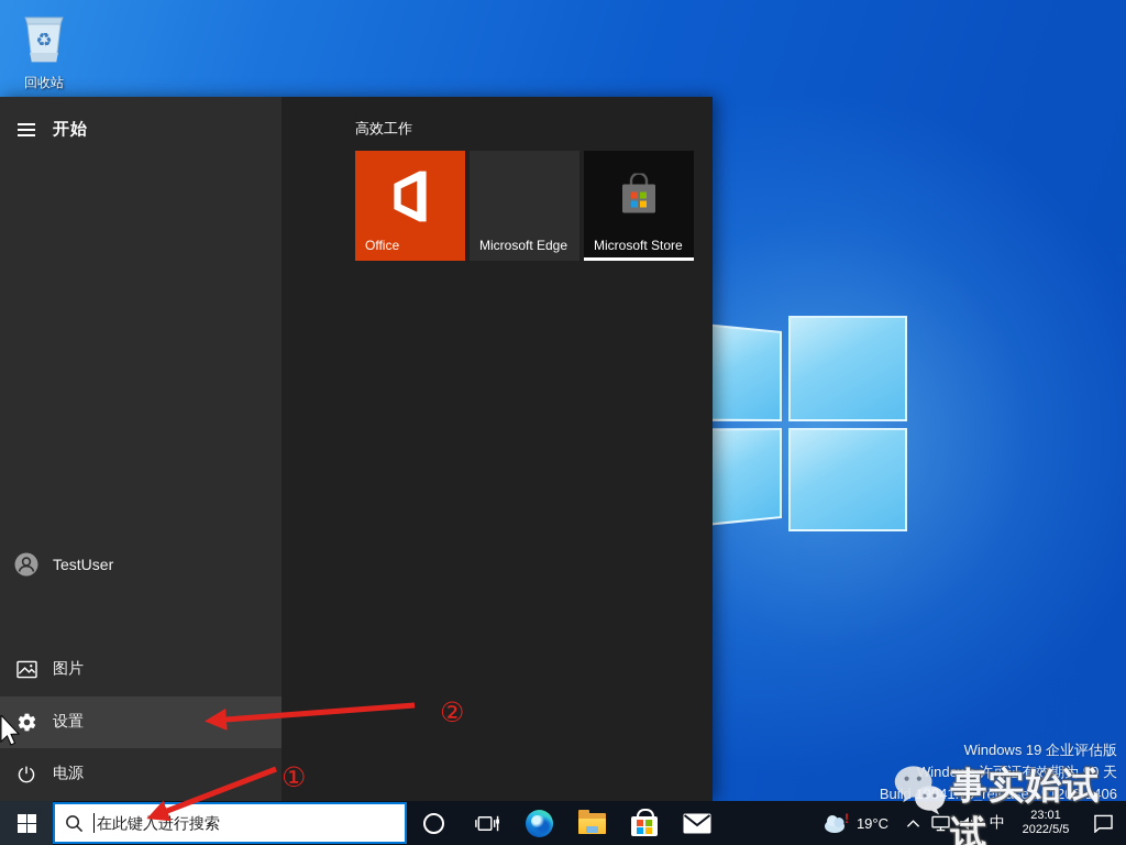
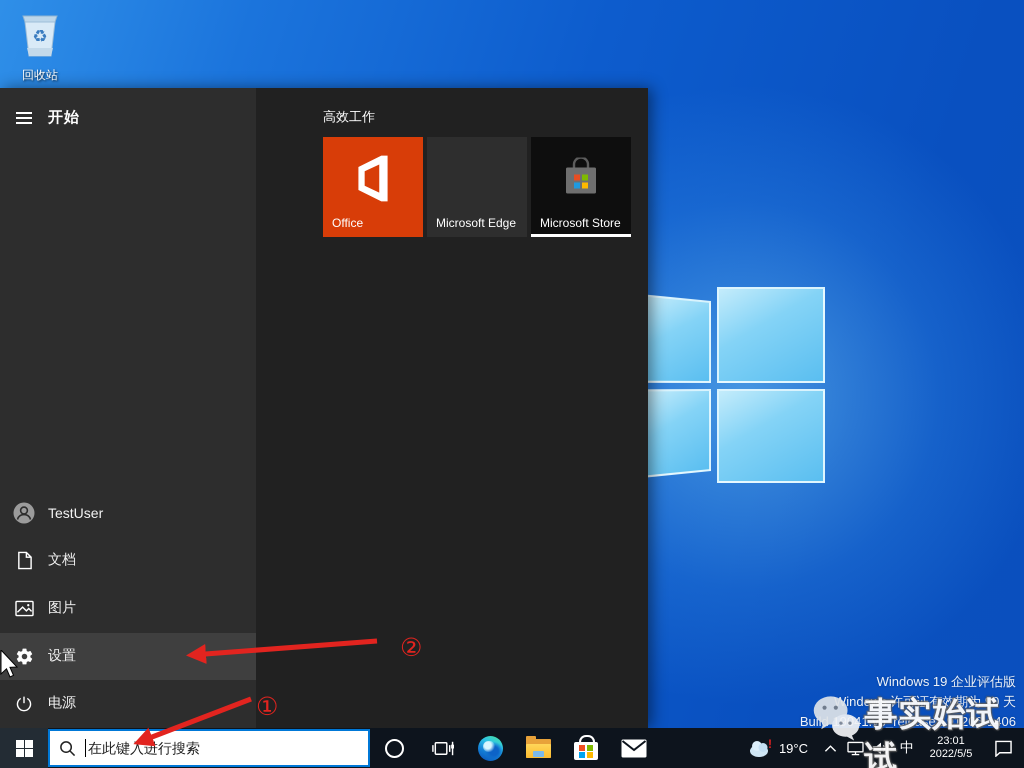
  ♻
  回收站
  Windows 19 企业评估版
  indows 许可证有效期为 90 天
  Buil1.vb_release.191206-1406
  开始
  TestUser
+ 文档
  图片
  设置
  电源
  高效工作
  Office
  Microsoft Edge
  Microsoft Store
  在此键入进行搜索
  !
  19°C
  中
  23:01
  2022/5/5
  ①
  ②
  事实始试试
